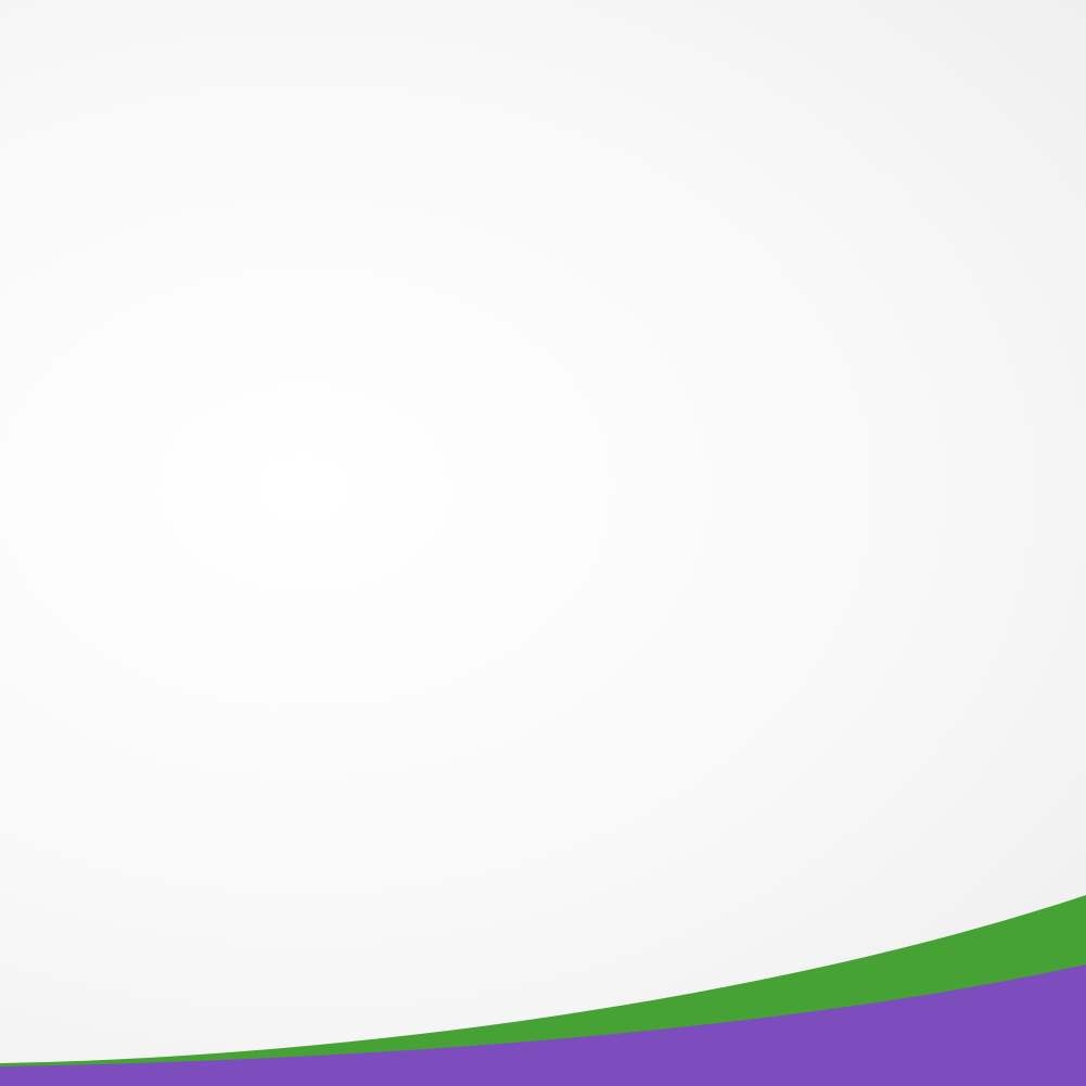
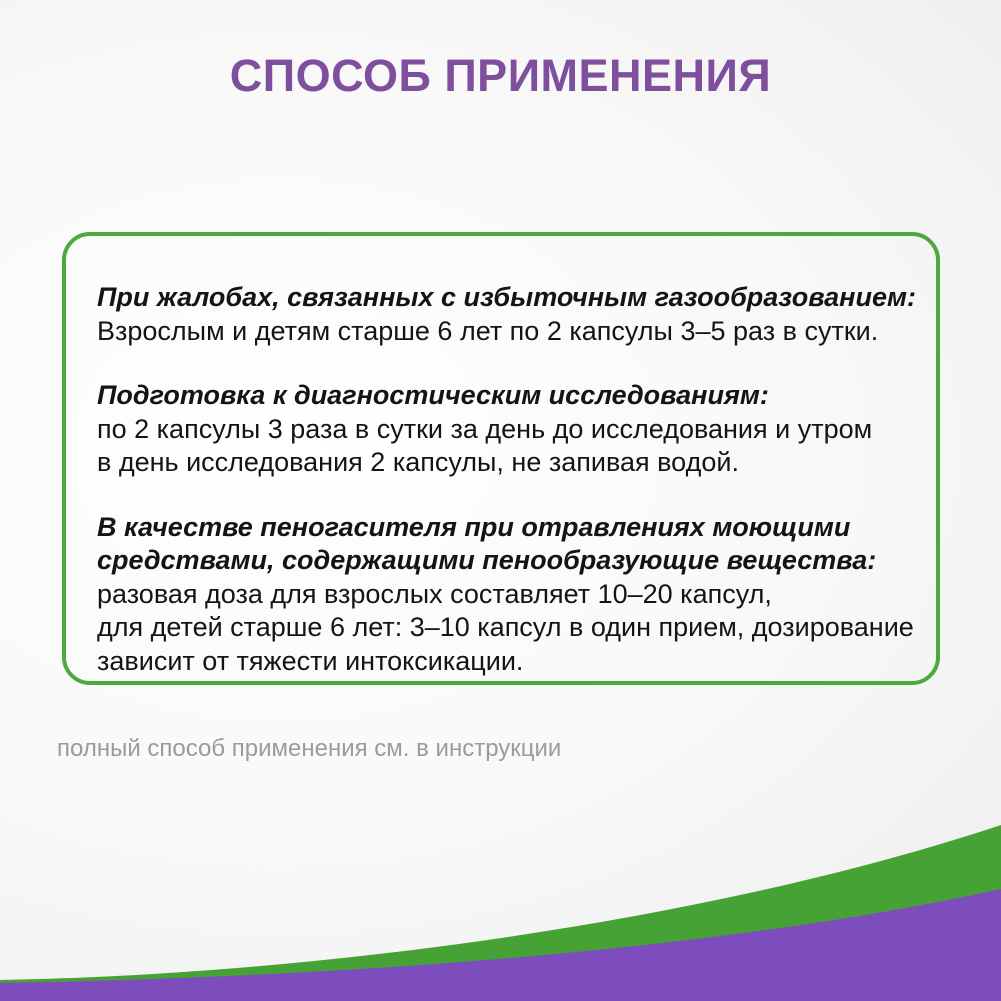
+ СПОСОБ ПРИМЕНЕНИЯ
+ При жалобах, связанных с избыточным газообразованием:
+ Взрослым и детям старше 6 лет по 2 капсулы 3–5 раз в сутки.
+ Подготовка к диагностическим исследованиям:
+ по 2 капсулы 3 раза в сутки за день до исследования и утром
+ в день исследования 2 капсулы, не запивая водой.
+ В качестве пеногасителя при отравлениях моющими
+ средствами, содержащими пенообразующие вещества:
+ разовая доза для взрослых составляет 10–20 капсул,
+ для детей старше 6 лет: 3–10 капсул в один прием, дозирование
+ зависит от тяжести интоксикации.
+ полный способ применения см. в инструкции
